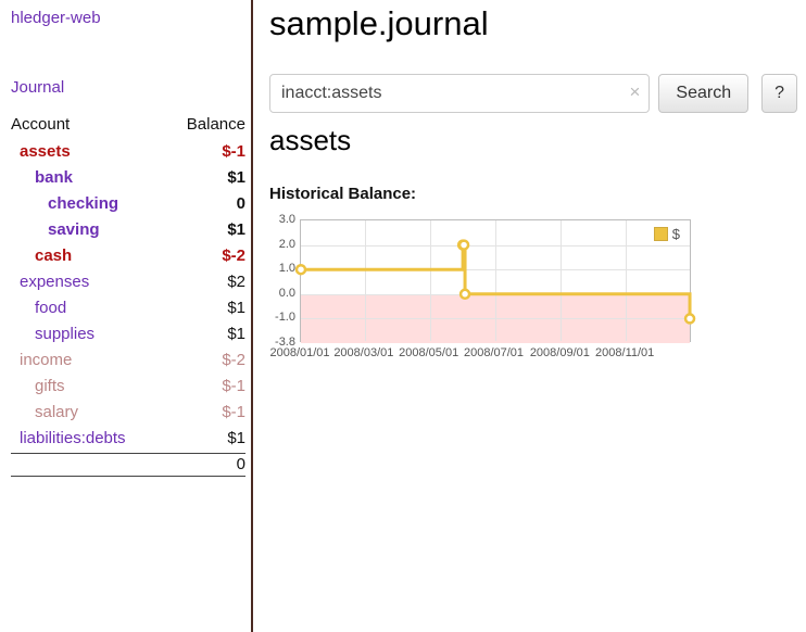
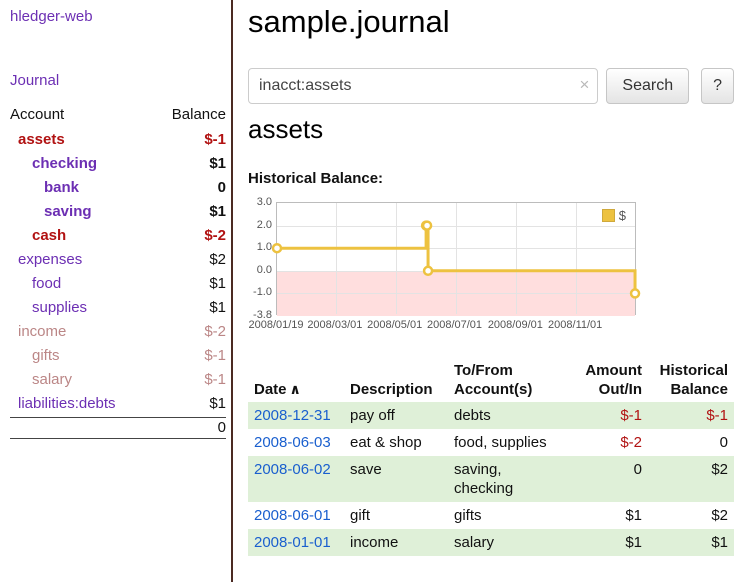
  hledger-web
  Journal
  Account
  Balance
  assets
  $-1
- bank
+ checking
  $1
- checking
+ bank
  0
  saving
  $1
  cash
  $-2
  expenses
  $2
  food
  $1
  supplies
  $1
  income
  $-2
  gifts
  $-1
  salary
  $-1
  liabilities:debts
  $1
  0
  sample.journal
  inacct:assets
  ×
  Search
  ?
  assets
  Historical Balance:
  3.0
  2.0
  1.0
  0.0
  -1.0
  -3.8
  $
- 2008/01/01
+ 2008/01/19
  2008/03/01
  2008/05/01
  2008/07/01
  2008/09/01
  2008/11/01
+ Date ∧	Description	To/From Account(s)	Amount Out/In	Historical Balance
+ 2008-12-31	pay off	debts	$-1	$-1
+ 2008-06-03	eat & shop	food, supplies	$-2	0
+ 2008-06-02	save	saving, checking	0	$2
+ 2008-06-01	gift	gifts	$1	$2
+ 2008-01-01	income	salary	$1	$1
